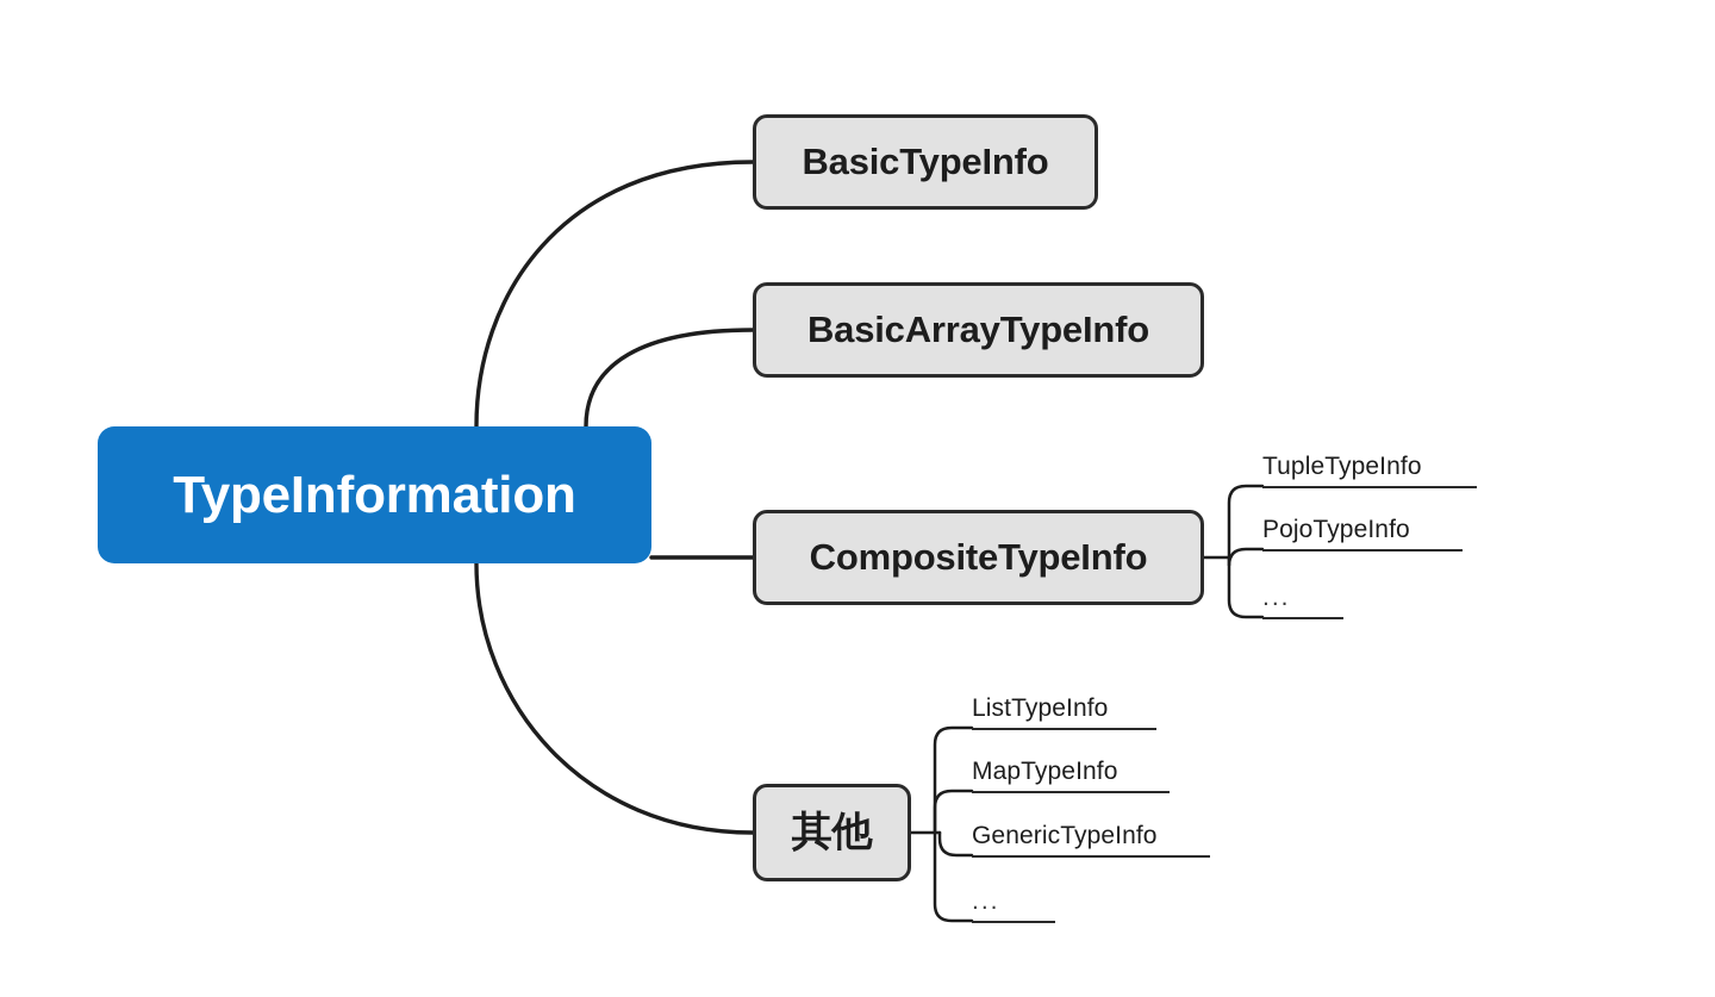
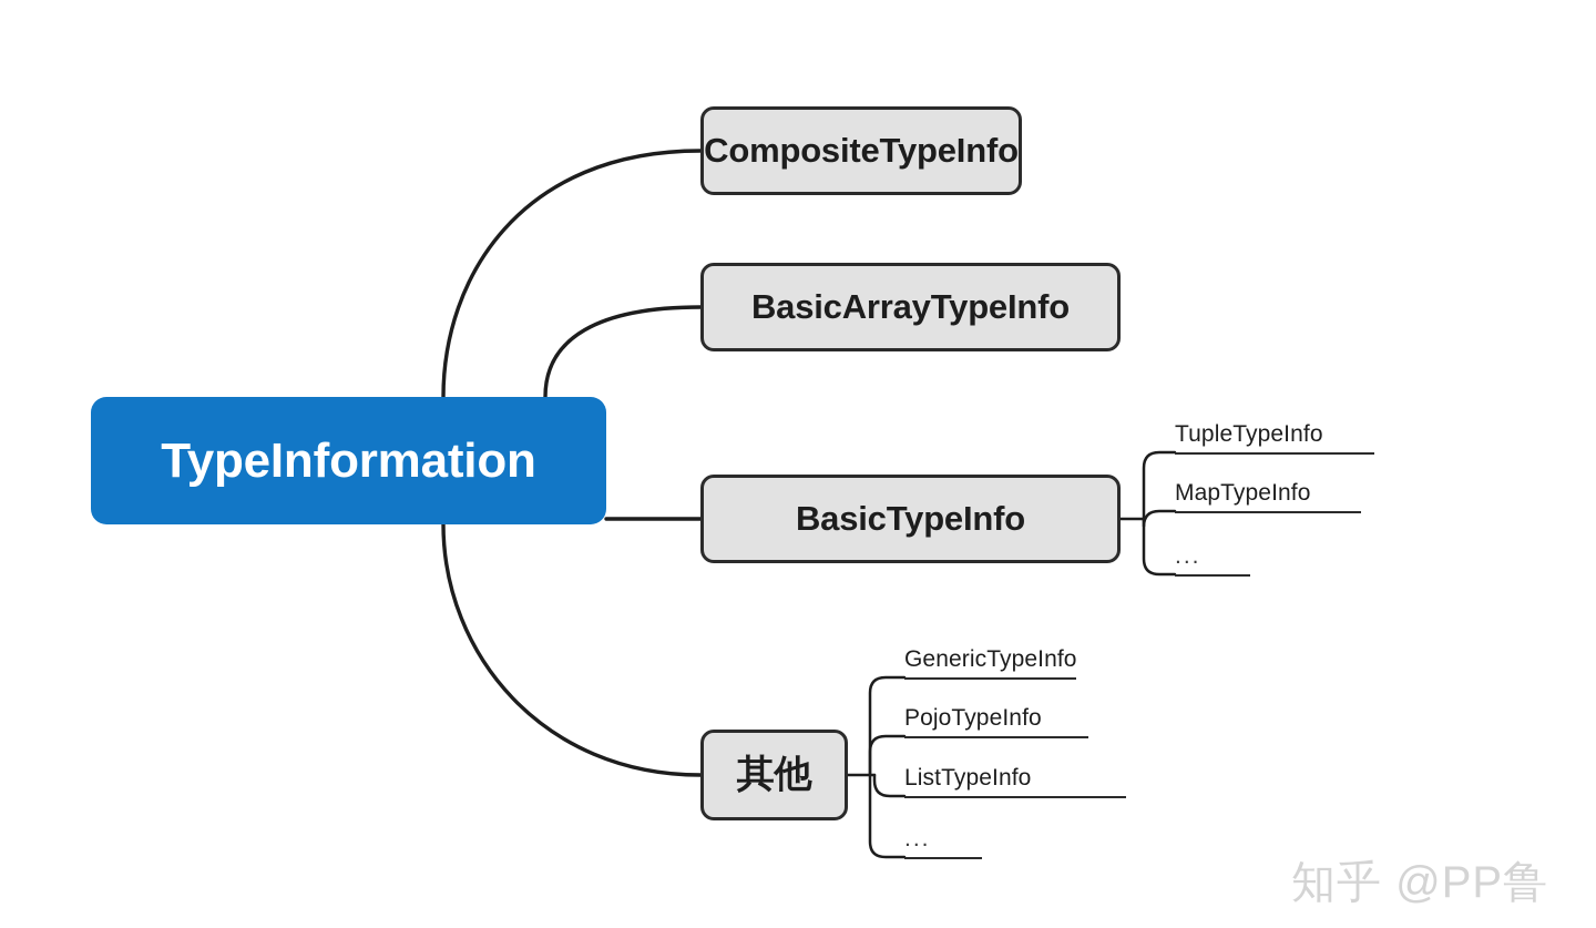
  TypeInformation
- BasicTypeInfo
+ CompositeTypeInfo
  BasicArrayTypeInfo
- CompositeTypeInfo
+ BasicTypeInfo
  TupleTypeInfo
- PojoTypeInfo
+ MapTypeInfo
  ...
  其他
- ListTypeInfo
+ GenericTypeInfo
- MapTypeInfo
+ PojoTypeInfo
- GenericTypeInfo
+ ListTypeInfo
  ...
+ 知乎 @PP鲁
